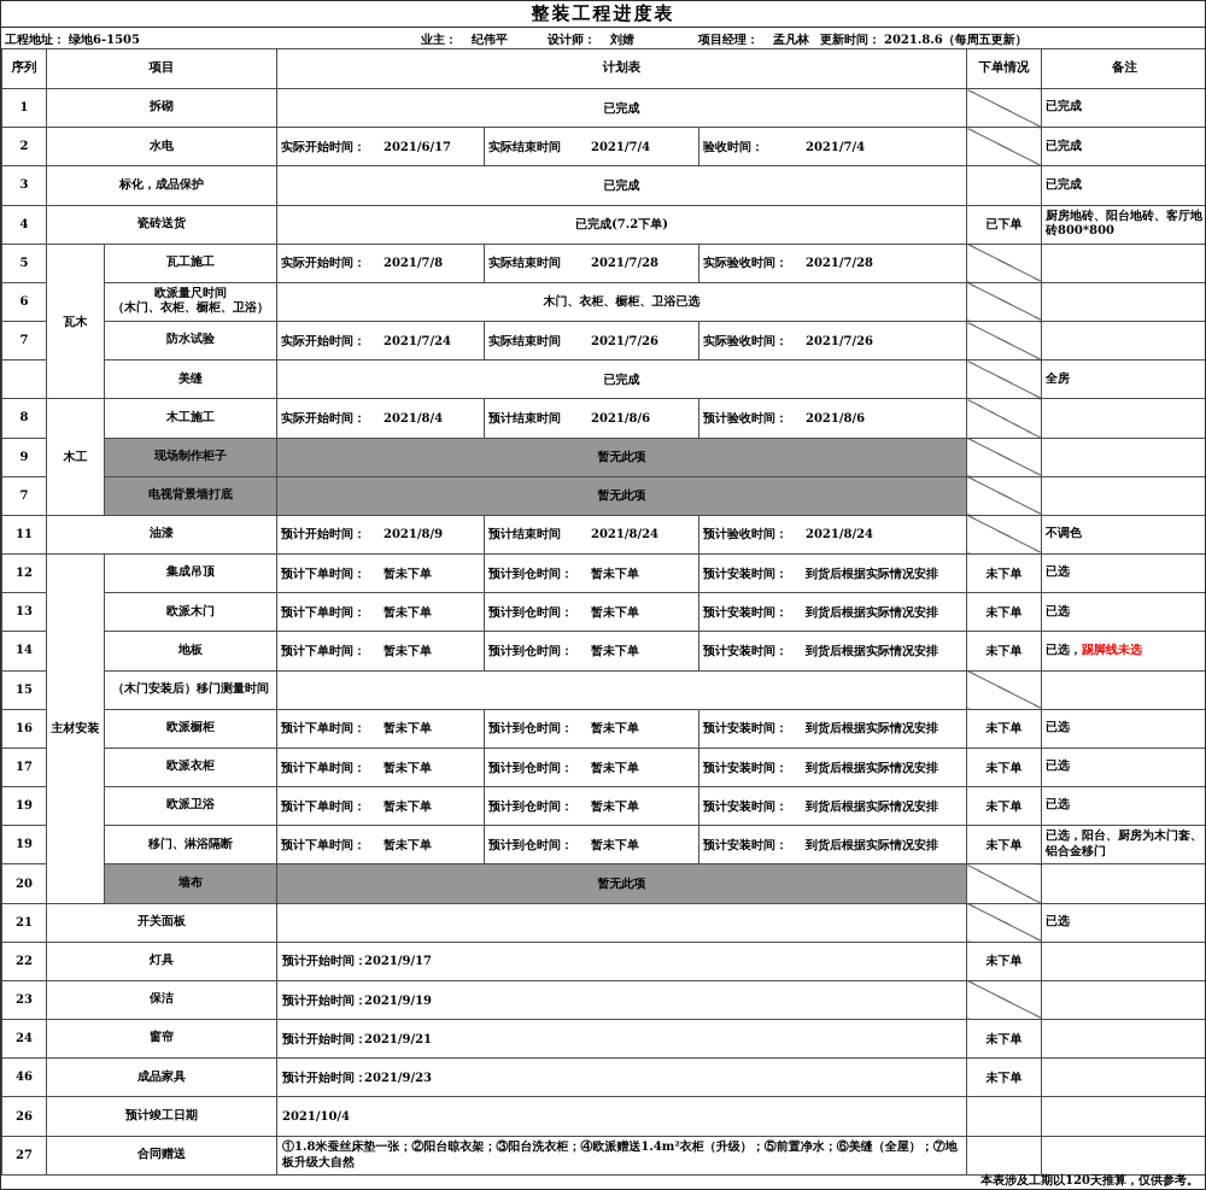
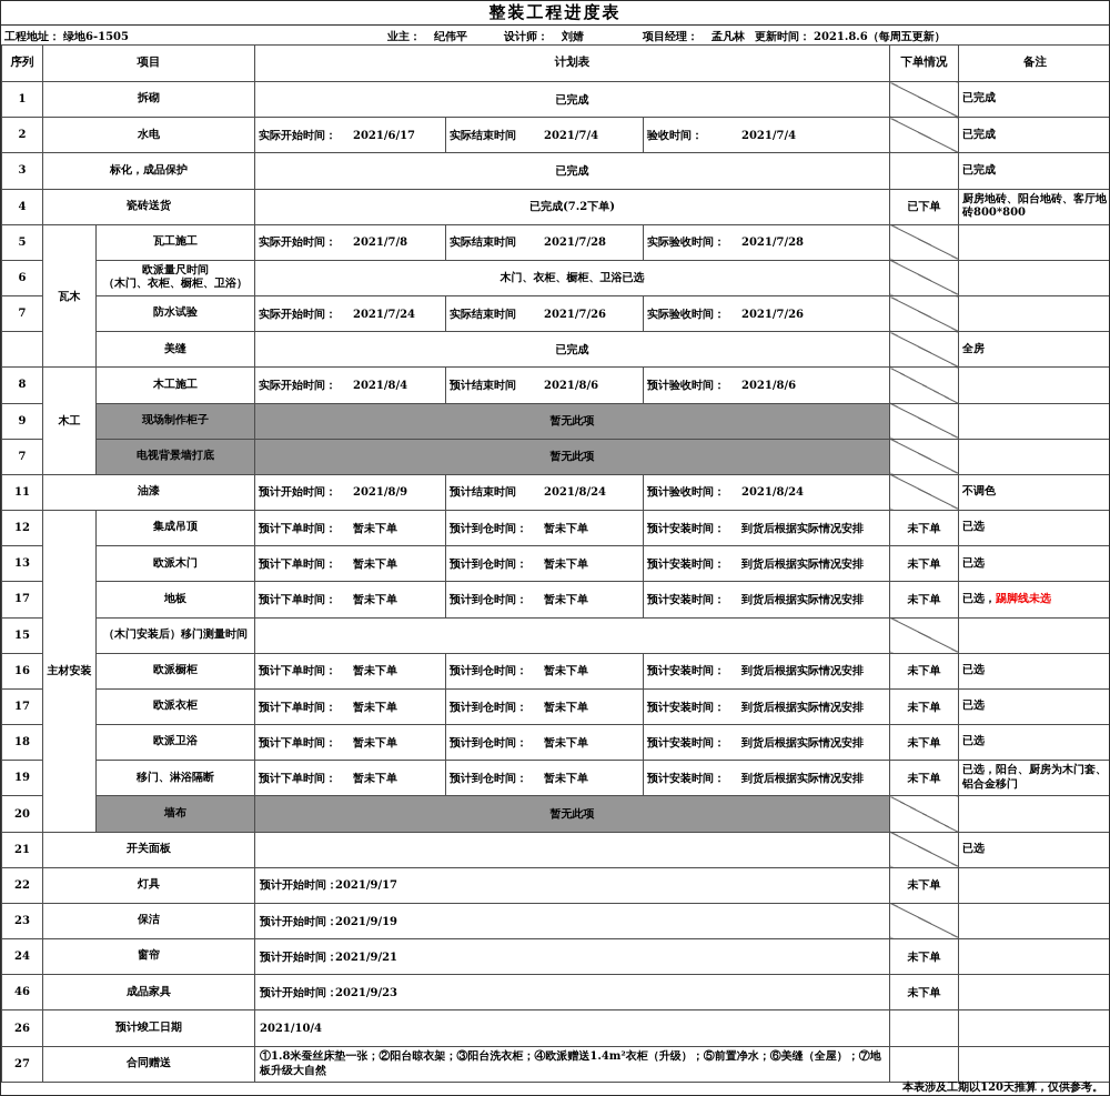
  整装工程进度表
  工程地址： 绿地6-1505
  业主： 纪伟平
  设计师： 刘婧
  项目经理： 孟凡林
  更新时间： 2021.8.6（每周五更新）
  序列	项目	计划表	下单情况	备注
  1	拆砌	已完成		已完成
  2	水电	实际开始时间： 2021/6/17	实际结束时间 2021/7/4	验收时间： 2021/7/4		已完成
  3	标化，成品保护	已完成		已完成
  4	瓷砖送货	已完成(7.2下单)	已下单	厨房地砖、阳台地砖、客厅地砖800*800
  5	瓦木	瓦工施工	实际开始时间： 2021/7/8	实际结束时间 2021/7/28	实际验收时间： 2021/7/28
  6	欧派量尺时间 （木门、衣柜、橱柜、卫浴）	木门、衣柜、橱柜、卫浴已选
  7	防水试验	实际开始时间： 2021/7/24	实际结束时间 2021/7/26	实际验收时间： 2021/7/26
  	美缝	已完成		全房
  8	木工	木工施工	实际开始时间： 2021/8/4	预计结束时间 2021/8/6	预计验收时间： 2021/8/6
  9	现场制作柜子	暂无此项
  7	电视背景墙打底	暂无此项
  11	油漆	预计开始时间： 2021/8/9	预计结束时间 2021/8/24	预计验收时间： 2021/8/24		不调色
  12	主材安装	集成吊顶	预计下单时间： 暂未下单	预计到仓时间： 暂未下单	预计安装时间： 到货后根据实际情况安排	未下单	已选
  13	欧派木门	预计下单时间： 暂未下单	预计到仓时间： 暂未下单	预计安装时间： 到货后根据实际情况安排	未下单	已选
- 14	地板	预计下单时间： 暂未下单	预计到仓时间： 暂未下单	预计安装时间： 到货后根据实际情况安排	未下单	已选，踢脚线未选
+ 17	地板	预计下单时间： 暂未下单	预计到仓时间： 暂未下单	预计安装时间： 到货后根据实际情况安排	未下单	已选，踢脚线未选
  15	（木门安装后）移门测量时间
  16	欧派橱柜	预计下单时间： 暂未下单	预计到仓时间： 暂未下单	预计安装时间： 到货后根据实际情况安排	未下单	已选
  17	欧派衣柜	预计下单时间： 暂未下单	预计到仓时间： 暂未下单	预计安装时间： 到货后根据实际情况安排	未下单	已选
- 19	欧派卫浴	预计下单时间： 暂未下单	预计到仓时间： 暂未下单	预计安装时间： 到货后根据实际情况安排	未下单	已选
+ 18	欧派卫浴	预计下单时间： 暂未下单	预计到仓时间： 暂未下单	预计安装时间： 到货后根据实际情况安排	未下单	已选
  19	移门、淋浴隔断	预计下单时间： 暂未下单	预计到仓时间： 暂未下单	预计安装时间： 到货后根据实际情况安排	未下单	已选，阳台、厨房为木门套、铝合金移门
  20	墙布	暂无此项
  21	开关面板			已选
  22	灯具	预计开始时间：2021/9/17	未下单
  23	保洁	预计开始时间：2021/9/19
  24	窗帘	预计开始时间：2021/9/21	未下单
  46	成品家具	预计开始时间：2021/9/23	未下单
  26	预计竣工日期	2021/10/4
  27	合同赠送	①1.8米蚕丝床垫一张；②阳台晾衣架；③阳台洗衣柜；④欧派赠送1.4m²衣柜（升级）；⑤前置净水；⑥美缝（全屋）；⑦地板升级大自然
  本表涉及工期以120天推算，仅供参考。
